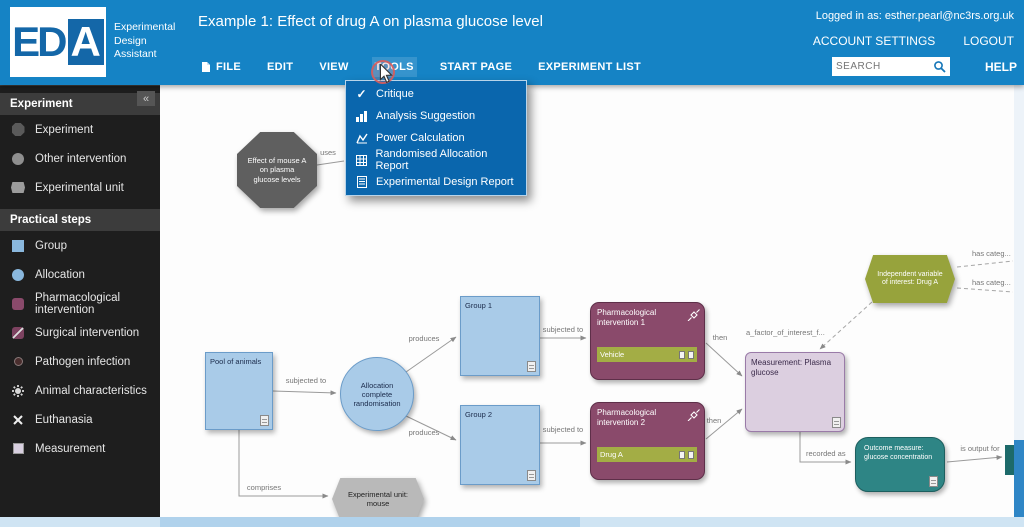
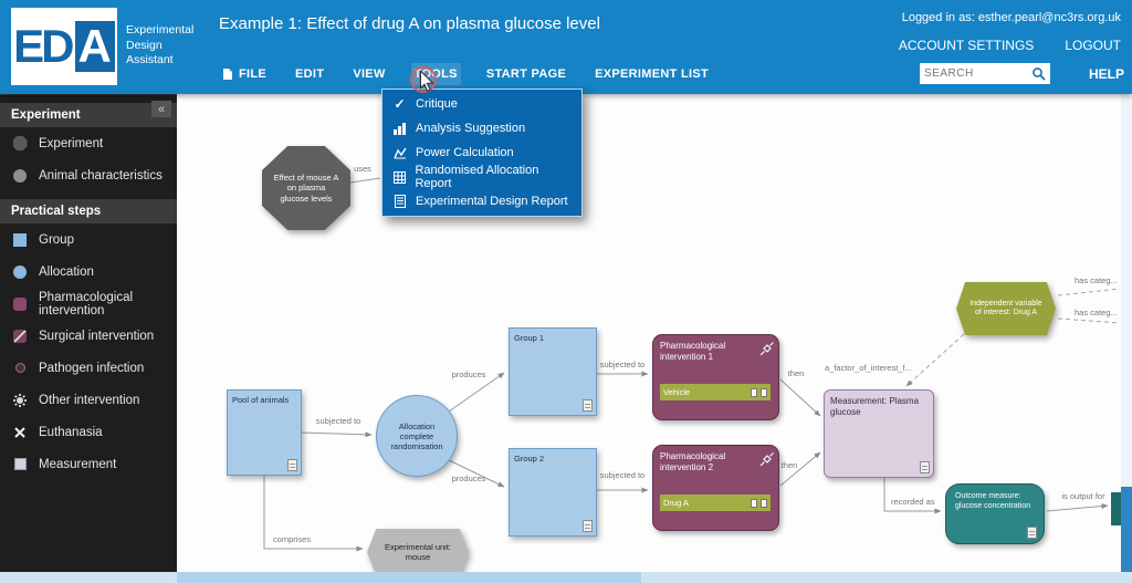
  ED
  A
  Experimental
  Design
  Assistant
  Example 1: Effect of drug A on plasma glucose level
  FILE
  EDIT
  VIEW
  TOOLS
  START PAGE
  EXPERIMENT LIST
  Logged in as: esther.pearl@nc3rs.org.uk
  ACCOUNT SETTINGS
  LOGOUT
  SEARCH
  HELP
  ✓
  Critique
  Analysis Suggestion
  Power Calculation
  Randomised Allocation Report
  Experimental Design Report
  «
  Experiment
  Experiment
- Other intervention
+ Animal characteristics
- Experimental unit
  Practical steps
  Group
  Allocation
  Pharmacological intervention
  Surgical intervention
  Pathogen infection
- Animal characteristics
+ Other intervention
  Euthanasia
  Measurement
  uses
  subjected to
  produces
  produces
  subjected to
  subjected to
  then
  then
  recorded as
  is output for
  comprises
  a_factor_of_interest_f...
  has categ...
  has categ...
  Effect of mouse A on plasma glucose levels
  Pool of animals
  Allocation complete randomisation
  Group 1
  Group 2
  Pharmacological intervention 1
  Vehicle
  Pharmacological intervention 2
  Drug A
  Measurement: Plasma glucose
  Experimental unit: mouse
